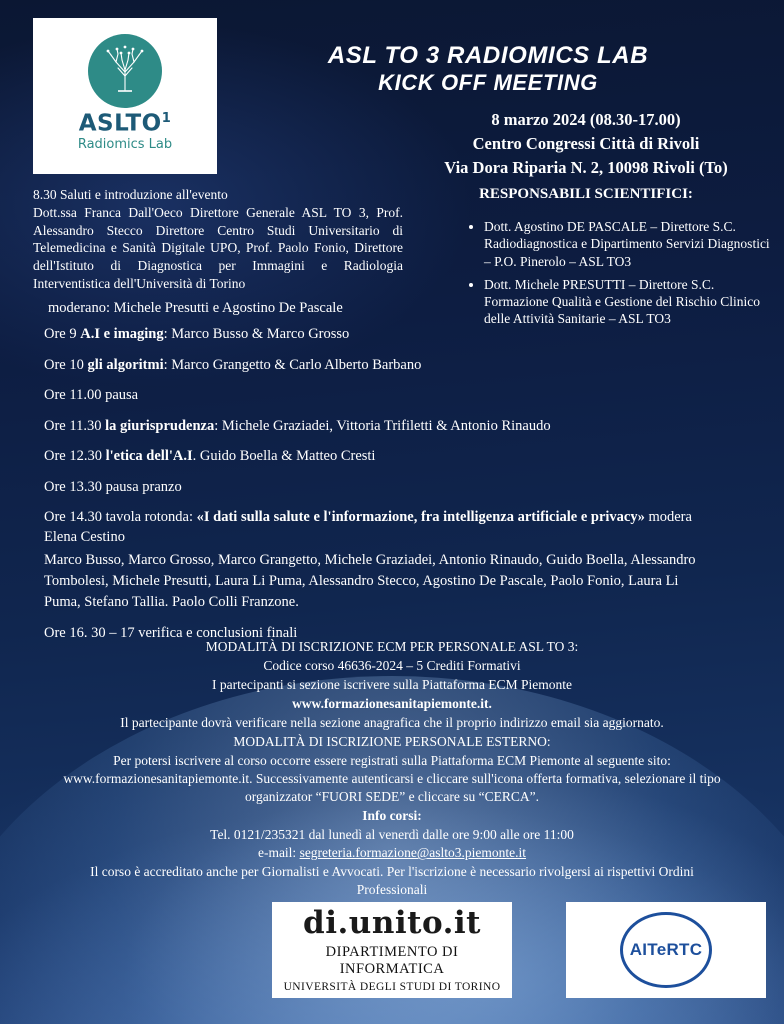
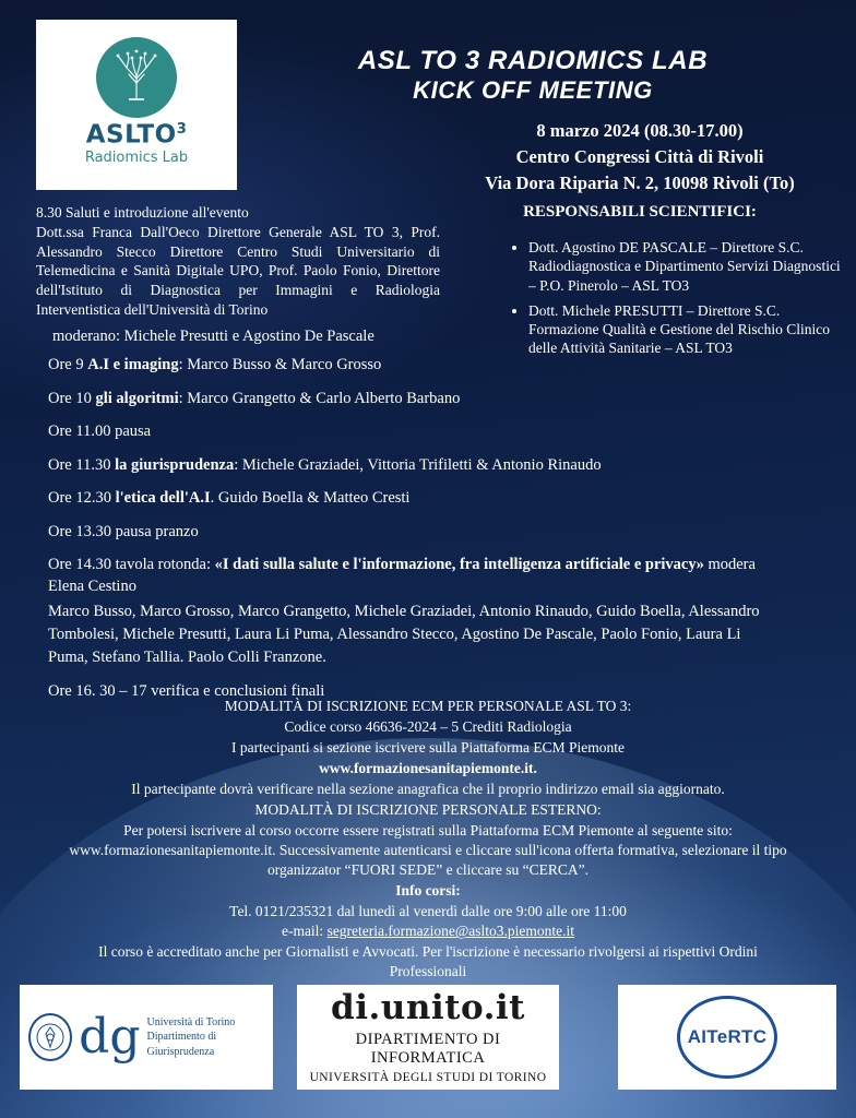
- ASLTO1
+ ASLTO3
  Radiomics Lab
  ASL TO 3 RADIOMICS LAB
  KICK OFF MEETING
  8 marzo 2024 (08.30-17.00)
  Centro Congressi Città di Rivoli
  Via Dora Riparia N. 2, 10098 Rivoli (To)
  RESPONSABILI SCIENTIFICI:
  Dott. Agostino DE PASCALE – Direttore S.C. Radiodiagnostica e Dipartimento Servizi Diagnostici – P.O. Pinerolo – ASL TO3
  Dott. Michele PRESUTTI – Direttore S.C. Formazione Qualità e Gestione del Rischio Clinico delle Attività Sanitarie – ASL TO3
  8.30 Saluti e introduzione all'evento
  Dott.ssa Franca Dall'Oeco Direttore Generale ASL TO 3, Prof. Alessandro Stecco Direttore Centro Studi Universitario di Telemedicina e Sanità Digitale UPO, Prof. Paolo Fonio, Direttore dell'Istituto di Diagnostica per Immagini e Radiologia Interventistica dell'Università di Torino
  moderano: Michele Presutti e Agostino De Pascale
  Ore 9 A.I e imaging: Marco Busso & Marco Grosso
  Ore 10 gli algoritmi: Marco Grangetto & Carlo Alberto Barbano
  Ore 11.00 pausa
  Ore 11.30 la giurisprudenza: Michele Graziadei, Vittoria Trifiletti & Antonio Rinaudo
  Ore 12.30 l'etica dell'A.I. Guido Boella & Matteo Cresti
  Ore 13.30 pausa pranzo
  Ore 14.30 tavola rotonda: «I dati sulla salute e l'informazione, fra intelligenza artificiale e privacy» modera Elena Cestino
  Marco Busso, Marco Grosso, Marco Grangetto, Michele Graziadei, Antonio Rinaudo, Guido Boella, Alessandro Tombolesi, Michele Presutti, Laura Li Puma, Alessandro Stecco, Agostino De Pascale, Paolo Fonio, Laura Li Puma, Stefano Tallia. Paolo Colli Franzone.
  Ore 16. 30 – 17 verifica e conclusioni finali
  MODALITÀ DI ISCRIZIONE ECM PER PERSONALE ASL TO 3:
- Codice corso 46636-2024 – 5 Crediti Formativi
+ Codice corso 46636-2024 – 5 Crediti Radiologia
  I partecipanti si sezione iscrivere sulla Piattaforma ECM Piemonte
  www.formazionesanitapiemonte.it.
  Il partecipante dovrà verificare nella sezione anagrafica che il proprio indirizzo email sia aggiornato.
  MODALITÀ DI ISCRIZIONE PERSONALE ESTERNO:
  Per potersi iscrivere al corso occorre essere registrati sulla Piattaforma ECM Piemonte al seguente sito: www.formazionesanitapiemonte.it. Successivamente autenticarsi e cliccare sull'icona offerta formativa, selezionare il tipo organizzator “FUORI SEDE” e cliccare su “CERCA”.
  Info corsi:
  Tel. 0121/235321 dal lunedì al venerdì dalle ore 9:00 alle ore 11:00
  e-mail: segreteria.formazione@aslto3.piemonte.it
  Il corso è accreditato anche per Giornalisti e Avvocati. Per l'iscrizione è necessario rivolgersi ai rispettivi Ordini Professionali
+ dg
+ Università di Torino
+ Dipartimento di Giurisprudenza
  di.unito.it
  DIPARTIMENTO DI INFORMATICA
  UNIVERSITÀ DEGLI STUDI DI TORINO
  AITeRTC
